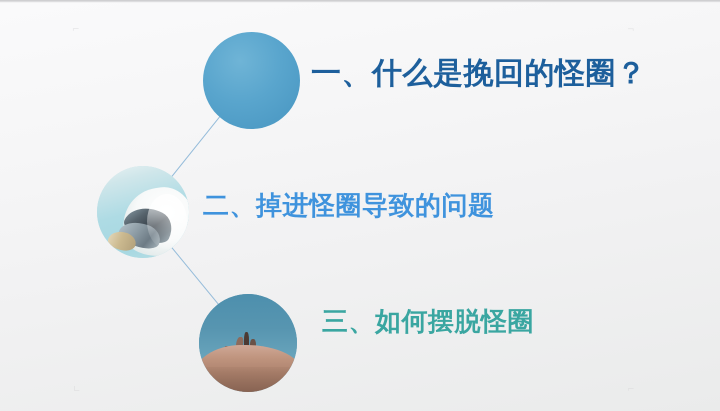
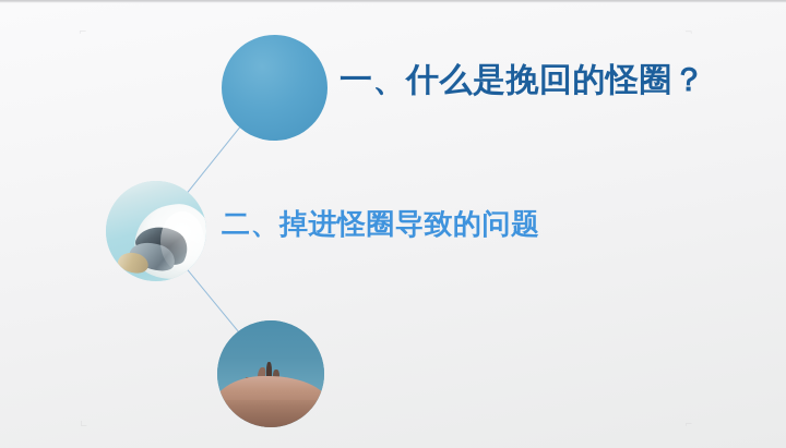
  一、什么是挽回的怪圈？
  二、掉进怪圈导致的问题
- 三、如何摆脱怪圈
